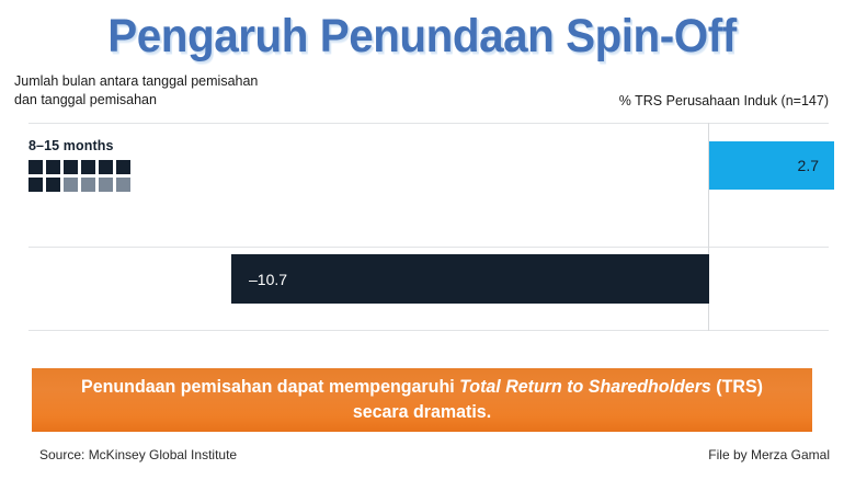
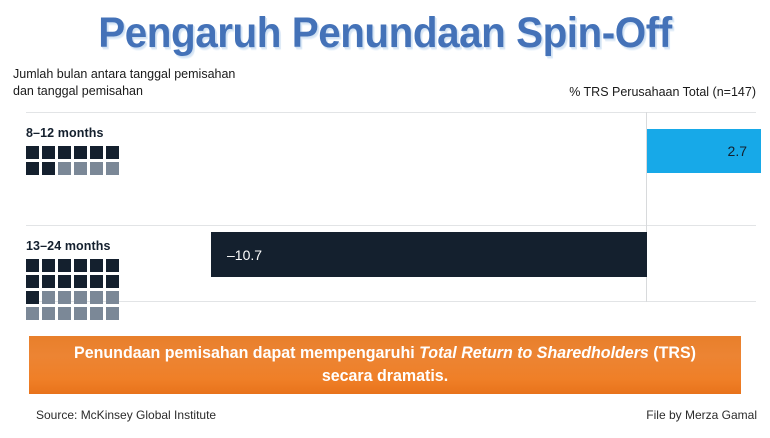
  Pengaruh Penundaan Spin-Off
  Jumlah bulan antara tanggal pemisahan
  dan tanggal pemisahan
- % TRS Perusahaan Induk (n=147)
+ % TRS Perusahaan Total (n=147)
- 8–15 months
+ 8–12 months
  2.7
+ 13–24 months
  –10.7
  Penundaan pemisahan dapat mempengaruhi Total Return to Sharedholders (TRS) secara dramatis.
  Source: McKinsey Global Institute
  File by Merza Gamal
